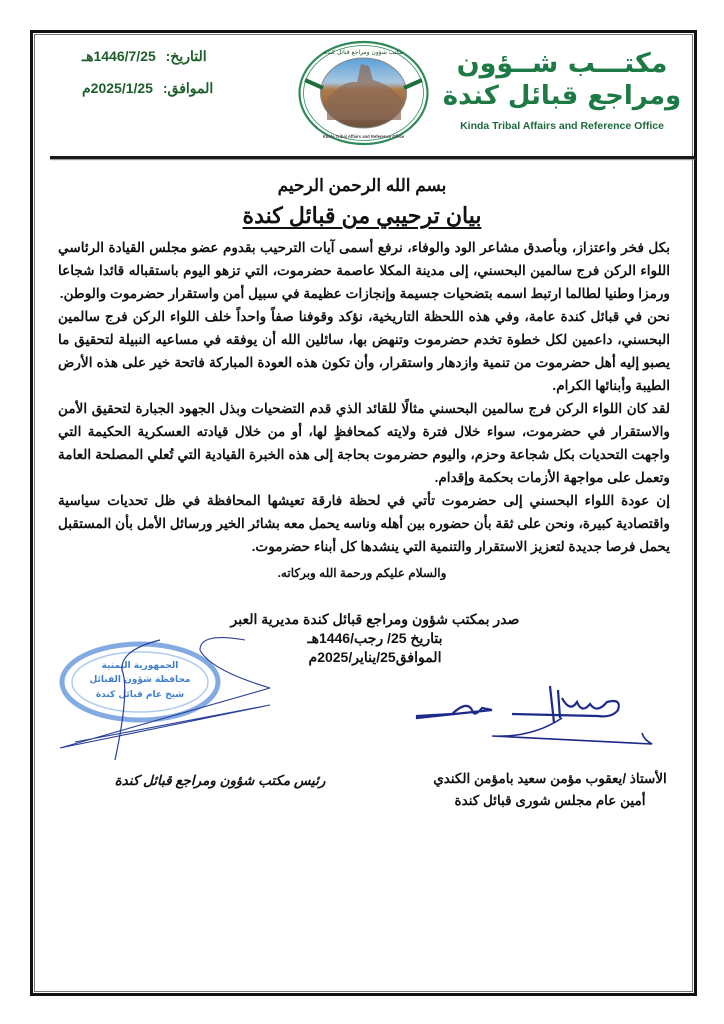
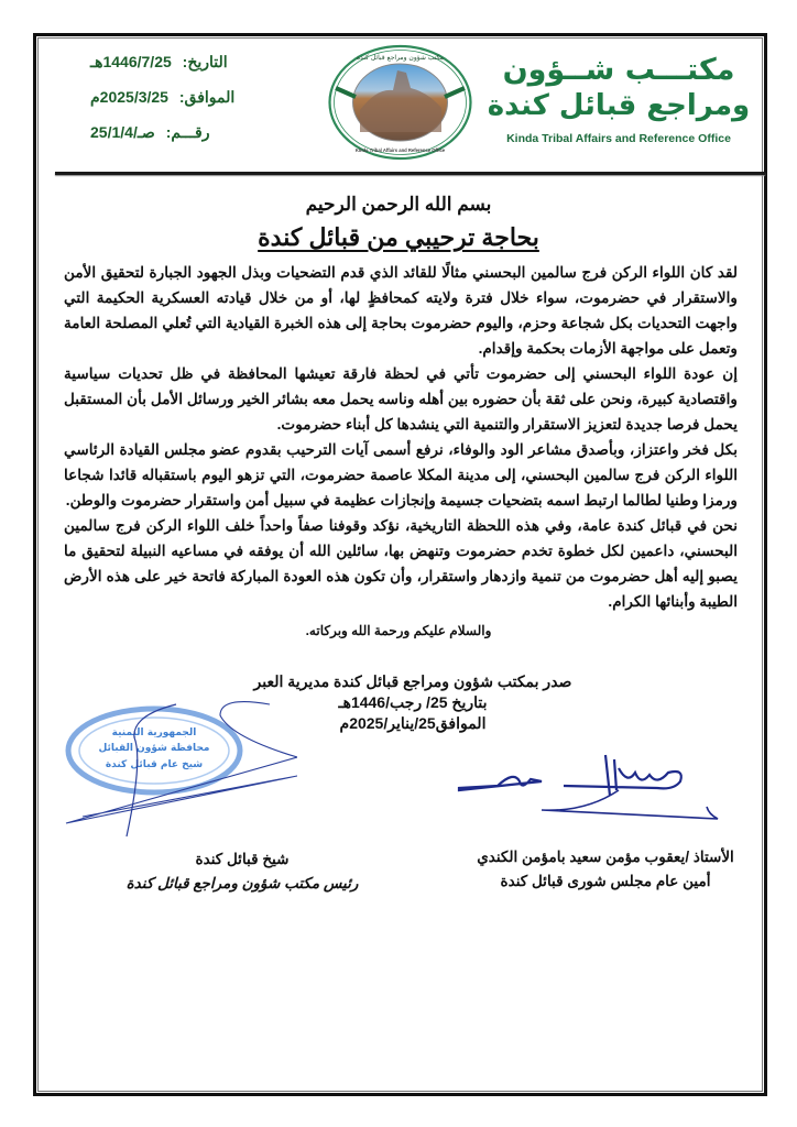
  مكتـــب شــؤون
  ومراجع قبائل كندة
  Kinda Tribal Affairs and Reference Office
  التاريخ: 1446/7/25هـ
- الموافق: 2025/1/25م
+ الموافق: 2025/3/25م
+ رقـــم: صـ/25/1/4
  بسم الله الرحمن الرحيم
- بيان ترحيبي من قبائل كندة
+ بحاجة ترحيبي من قبائل كندة
- بكل فخر واعتزاز، وبأصدق مشاعر الود والوفاء، نرفع أسمى آيات الترحيب بقدوم عضو مجلس القيادة الرئاسي اللواء الركن فرج سالمين البحسني، إلى مدينة المكلا عاصمة حضرموت، التي تزهو اليوم باستقباله قائدا شجاعا ورمزا وطنيا لطالما ارتبط اسمه بتضحيات جسيمة وإنجازات عظيمة في سبيل أمن واستقرار حضرموت والوطن.
+ لقد كان اللواء الركن فرج سالمين البحسني مثالًا للقائد الذي قدم التضحيات وبذل الجهود الجبارة لتحقيق الأمن والاستقرار في حضرموت، سواء خلال فترة ولايته كمحافظٍ لها، أو من خلال قيادته العسكرية الحكيمة التي واجهت التحديات بكل شجاعة وحزم، واليوم حضرموت بحاجة إلى هذه الخبرة القيادية التي تُعلي المصلحة العامة وتعمل على مواجهة الأزمات بحكمة وإقدام.
- نحن في قبائل كندة عامة، وفي هذه اللحظة التاريخية، نؤكد وقوفنا صفاً واحداً خلف اللواء الركن فرج سالمين البحسني، داعمين لكل خطوة تخدم حضرموت وتنهض بها، سائلين الله أن يوفقه في مساعيه النبيلة لتحقيق ما يصبو إليه أهل حضرموت من تنمية وازدهار واستقرار، وأن تكون هذه العودة المباركة فاتحة خير على هذه الأرض الطيبة وأبنائها الكرام.
+ إن عودة اللواء البحسني إلى حضرموت تأتي في لحظة فارقة تعيشها المحافظة في ظل تحديات سياسية واقتصادية كبيرة، ونحن على ثقة بأن حضوره بين أهله وناسه يحمل معه بشائر الخير ورسائل الأمل بأن المستقبل يحمل فرصا جديدة لتعزيز الاستقرار والتنمية التي ينشدها كل أبناء حضرموت.
- لقد كان اللواء الركن فرج سالمين البحسني مثالًا للقائد الذي قدم التضحيات وبذل الجهود الجبارة لتحقيق الأمن والاستقرار في حضرموت، سواء خلال فترة ولايته كمحافظٍ لها، أو من خلال قيادته العسكرية الحكيمة التي واجهت التحديات بكل شجاعة وحزم، واليوم حضرموت بحاجة إلى هذه الخبرة القيادية التي تُعلي المصلحة العامة وتعمل على مواجهة الأزمات بحكمة وإقدام.
+ بكل فخر واعتزاز، وبأصدق مشاعر الود والوفاء، نرفع أسمى آيات الترحيب بقدوم عضو مجلس القيادة الرئاسي اللواء الركن فرج سالمين البحسني، إلى مدينة المكلا عاصمة حضرموت، التي تزهو اليوم باستقباله قائدا شجاعا ورمزا وطنيا لطالما ارتبط اسمه بتضحيات جسيمة وإنجازات عظيمة في سبيل أمن واستقرار حضرموت والوطن.
- إن عودة اللواء البحسني إلى حضرموت تأتي في لحظة فارقة تعيشها المحافظة في ظل تحديات سياسية واقتصادية كبيرة، ونحن على ثقة بأن حضوره بين أهله وناسه يحمل معه بشائر الخير ورسائل الأمل بأن المستقبل يحمل فرصا جديدة لتعزيز الاستقرار والتنمية التي ينشدها كل أبناء حضرموت.
+ نحن في قبائل كندة عامة، وفي هذه اللحظة التاريخية، نؤكد وقوفنا صفاً واحداً خلف اللواء الركن فرج سالمين البحسني، داعمين لكل خطوة تخدم حضرموت وتنهض بها، سائلين الله أن يوفقه في مساعيه النبيلة لتحقيق ما يصبو إليه أهل حضرموت من تنمية وازدهار واستقرار، وأن تكون هذه العودة المباركة فاتحة خير على هذه الأرض الطيبة وأبنائها الكرام.
  والسلام عليكم ورحمة الله وبركاته.
  صدر بمكتب شؤون ومراجع قبائل كندة مديرية العبر
  بتاريخ 25/ رجب/1446هـ
  الموافق25/يناير/2025م
  الجمهورية المنية
  محافظة شؤون القبائل
  شيخ عام قبائل كندة
  الأستاذ /يعقوب مؤمن سعيد بامؤمن الكندي
  أمين عام مجلس شورى قبائل كندة
+ شيخ قبائل كندة
  رئيس مكتب شؤون ومراجع قبائل كندة
